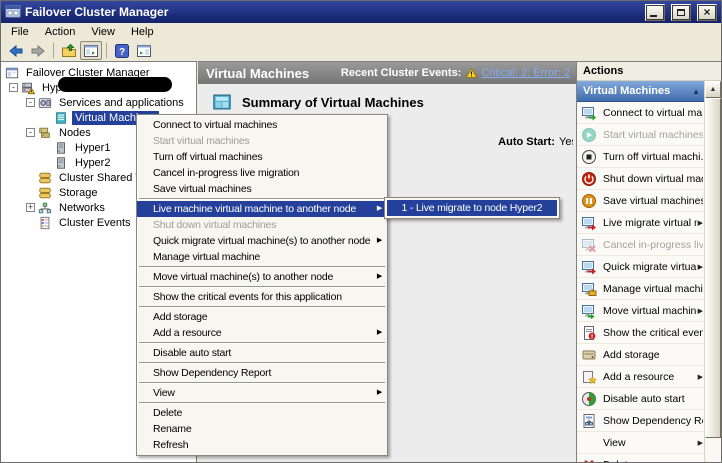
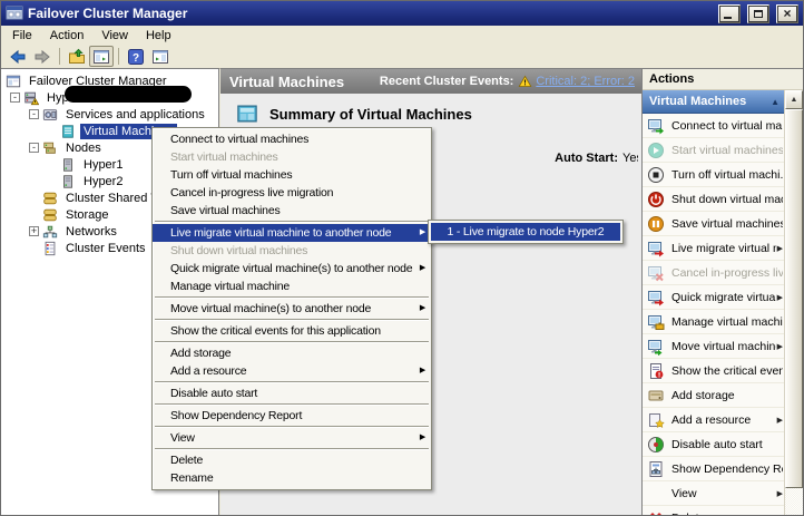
  Failover Cluster Manager
  ×
  File
  Action
  View
  Help
  ?
  Failover Cluster Manager
  -
  -
  Services and applications
  Virtual Mach
  -
  Nodes
  Hyper1
  Hyper2
  Storage
  +
  Networks
  Cluster Events
  Virtual Machines
  Recent Cluster Events:
  Critical: 2; Error: 2
  Summary of Virtual Machines
  Auto Start:
  Actions
  Virtual Machines
  ▲
  Connect to virtual ma
  Start virtual machines
  Turn off virtual machi.
  Shut down virtual ma
  Save virtual machine
  Live migrate virtual
  Cancel in-progress liv
  Quick migrate virtua
  Manage virtual machi
  Move virtual machin
  Show the critical even
  Add storage
  Add a resource
  Disable auto start
  Show Dependency R
  View
  Connect to virtual machines
  Start virtual machines
  Turn off virtual machines
  Cancel in-progress live migration
  Save virtual machines
- Live machine virtual machine to another node
+ Live migrate virtual machine to another node
  Shut down virtual machines
  Quick migrate virtual machine(s) to another node
  Manage virtual machine
  Move virtual machine(s) to another node
  Show the critical events for this application
  Add storage
  Add a resource
  Disable auto start
  Show Dependency Report
  View
  Delete
  Rename
- Refresh
  1 - Live migrate to node Hyper2
